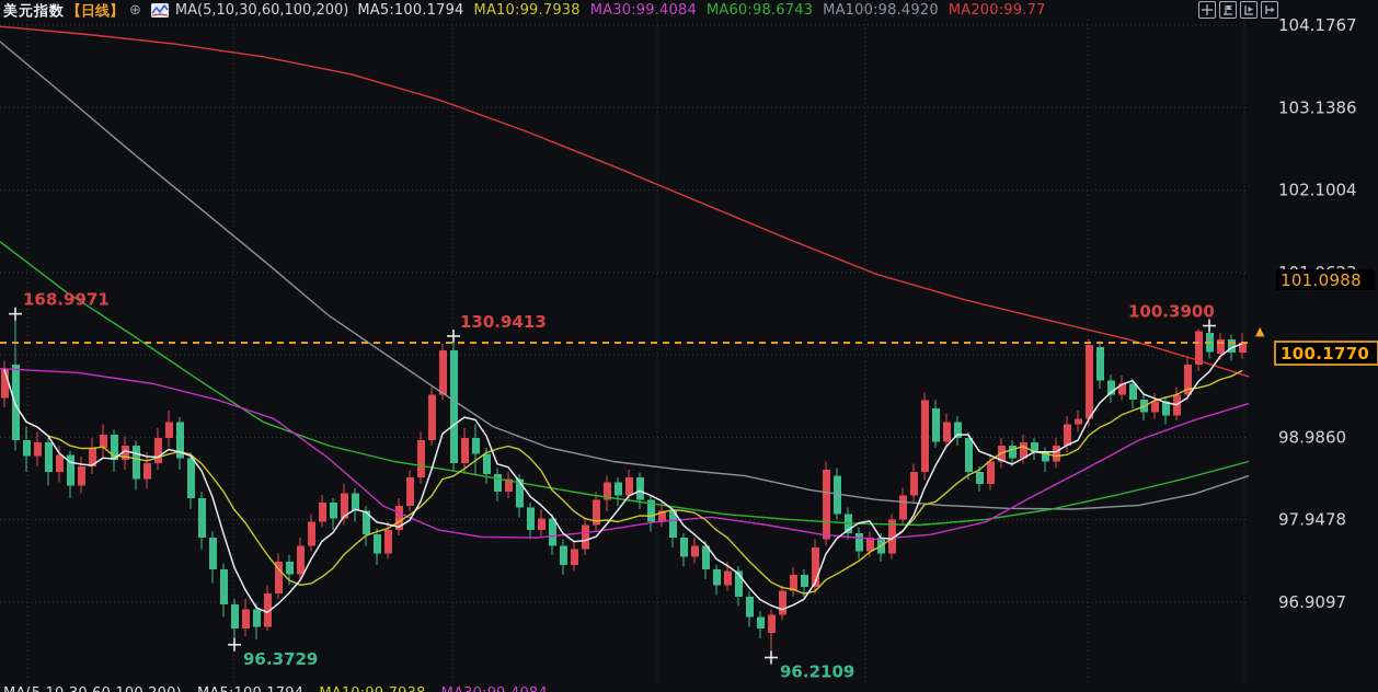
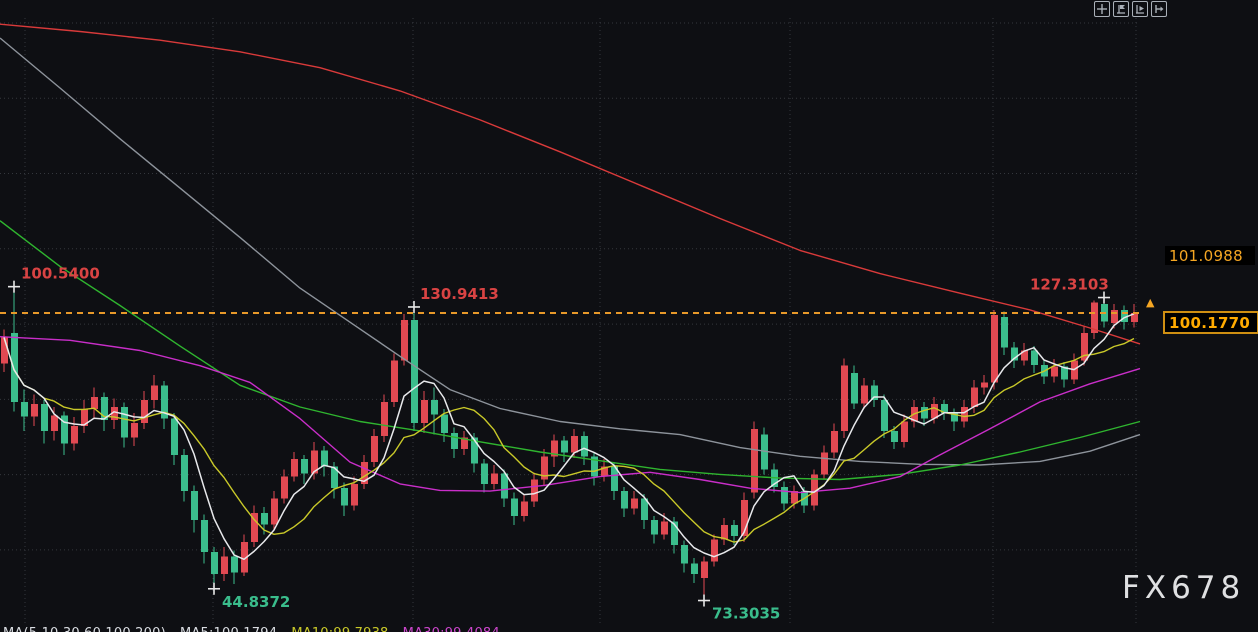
- 168.9971
+ 100.5400
  130.9413
- 100.3900
+ 127.3103
- 96.3729
+ 44.8372
- 96.2109
+ 73.3035
- 104.1767
- 103.1386
- 102.1004
- 98.9860
- 97.9478
- 96.9097
- 美元指数
- 【日线】
- ⊕
- MA(5,10,30,60,100,200)
- MA5:100.1794
- MA10:99.7938
- MA30:99.4084
- MA60:98.6743
- MA100:98.4920
- MA200:99.77
  101.0988
  100.1770
  ▲
+ FX678
